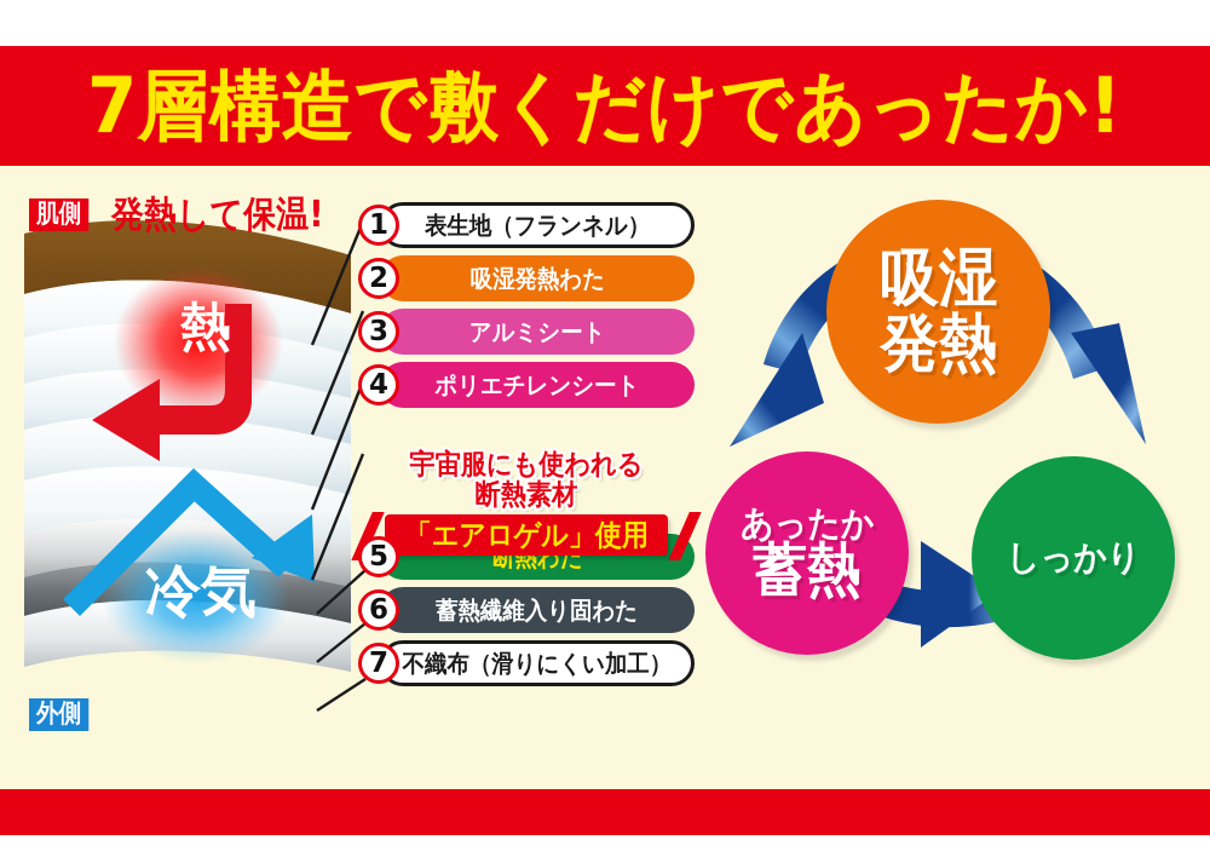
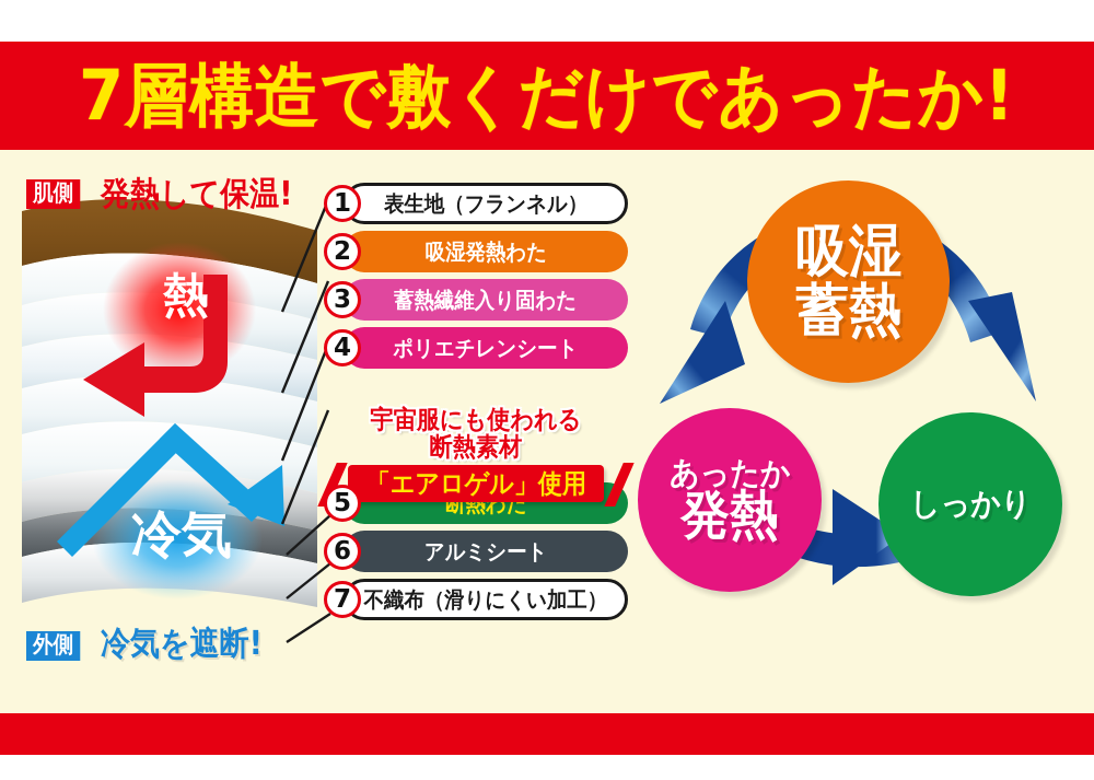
  7層構造で敷くだけであったか!
  熱
  冷気
  肌側
  発熱して保温!
  外側
+ 冷気を遮断!
  表生地（フランネル）
  1
  吸湿発熱わた
  2
- アルミシート
+ 蓄熱繊維入り固わた
  3
  ポリエチレンシート
  4
  断熱わた
  5
- 蓄熱繊維入り固わた
+ アルミシート
  6
  不織布（滑りにくい加工）
  7
  宇宙服にも使われる
  断熱素材
  「エアロゲル」使用
  吸湿
- 発熱
+ 蓄熱
  あったか
- 蓄熱
+ 発熱
  しっかり
